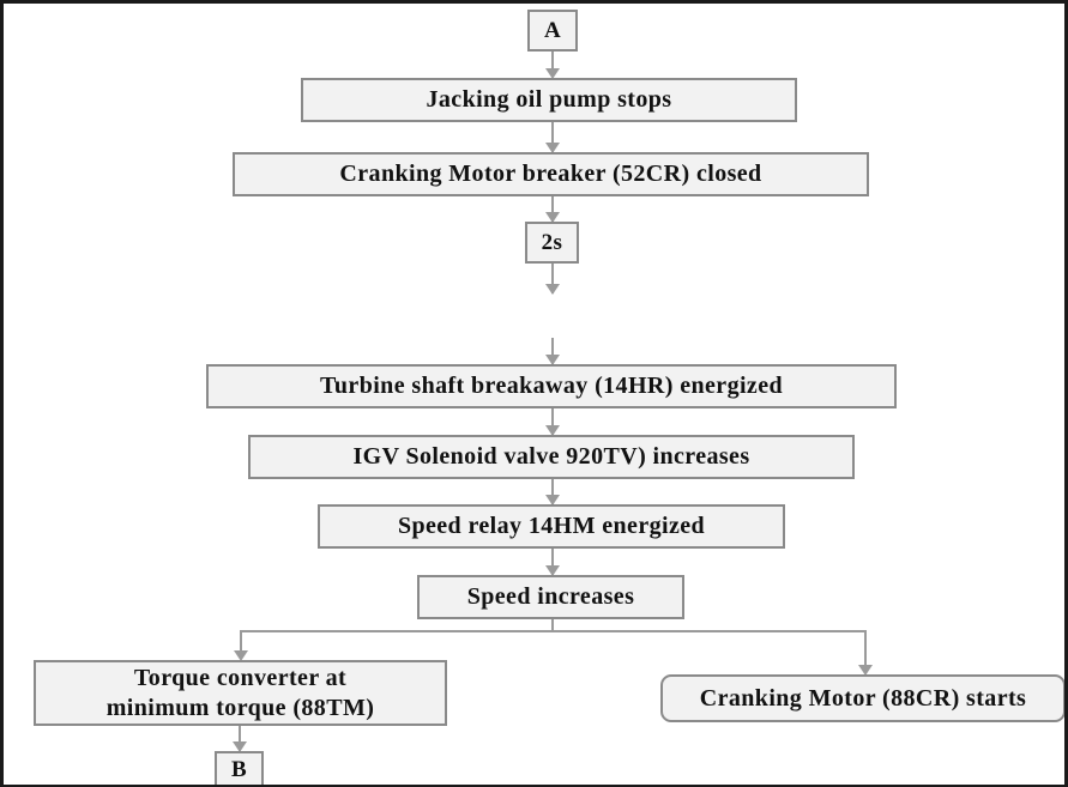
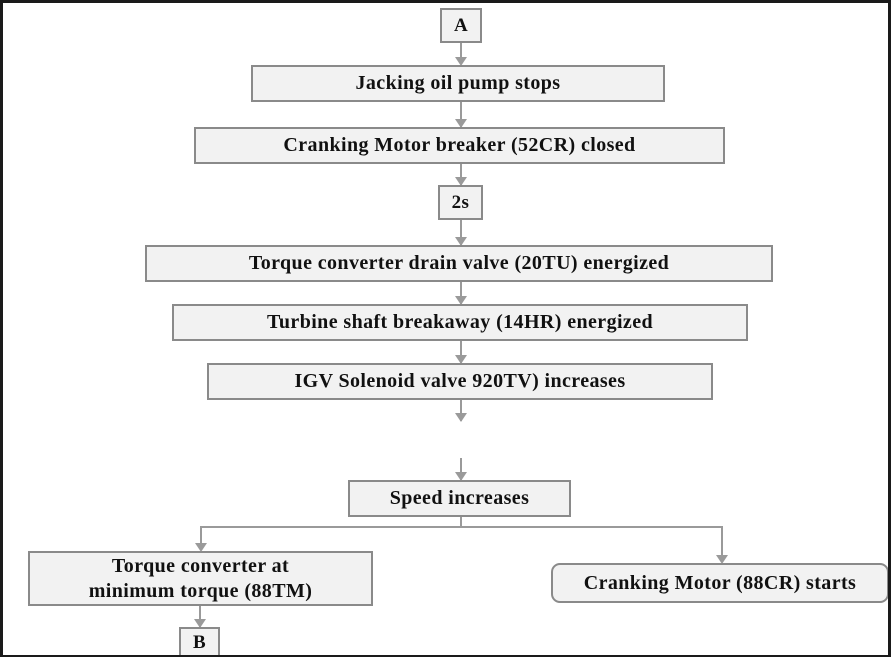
  A
  Jacking oil pump stops
  Cranking Motor breaker (52CR) closed
  2s
+ Torque converter drain valve (20TU) energized
  Turbine shaft breakaway (14HR) energized
  IGV Solenoid valve 920TV) increases
- Speed relay 14HM energized
  Speed increases
  Torque converter at
  minimum torque (88TM)
  Cranking Motor (88CR) starts
  B
